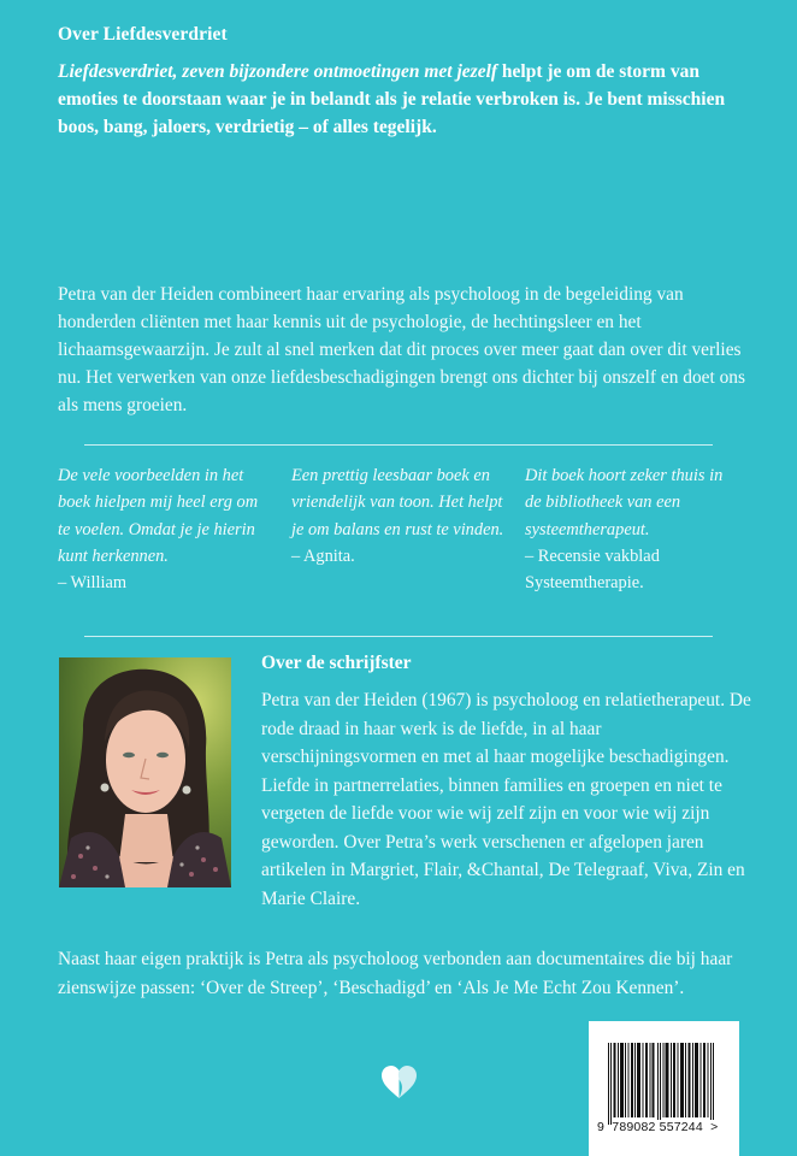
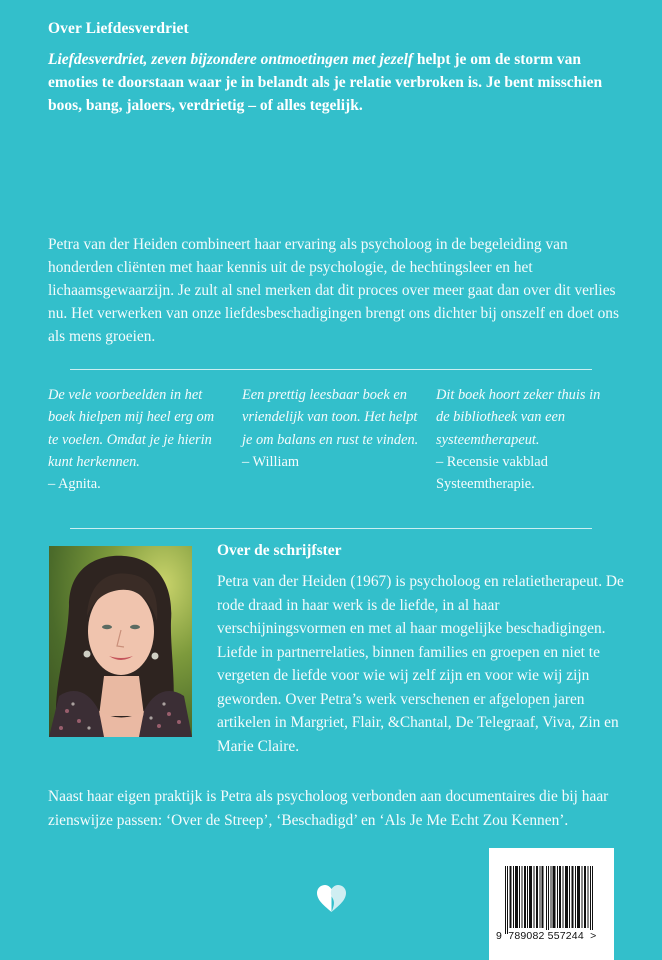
  Over Liefdesverdriet
  Liefdesverdriet, zeven bijzondere ontmoetingen met jezelf helpt je om de storm van emoties te doorstaan waar je in belandt als je relatie verbroken is. Je bent misschien boos, bang, jaloers, verdrietig – of alles tegelijk.
  Petra van der Heiden combineert haar ervaring als psycholoog in de begeleiding van honderden cliënten met haar kennis uit de psychologie, de hechtingsleer en het lichaamsgewaarzijn. Je zult al snel merken dat dit proces over meer gaat dan over dit verlies nu. Het verwerken van onze liefdesbeschadigingen brengt ons dichter bij onszelf en doet ons als mens groeien.
  De vele voorbeelden in het boek hielpen mij heel erg om te voelen. Omdat je je hierin kunt herkennen.
- – William
+ – Agnita.
  Een prettig leesbaar boek en vriendelijk van toon. Het helpt je om balans en rust te vinden.
- – Agnita.
+ – William
  Dit boek hoort zeker thuis in de bibliotheek van een systeemtherapeut.
  – Recensie vakblad Systeemtherapie.
  Over de schrijfster
  Petra van der Heiden (1967) is psycholoog en relatietherapeut. De rode draad in haar werk is de liefde, in al haar verschijningsvormen en met al haar mogelijke beschadigingen. Liefde in partnerrelaties, binnen families en groepen en niet te vergeten de liefde voor wie wij zelf zijn en voor wie wij zijn geworden. Over Petra’s werk verschenen er afgelopen jaren artikelen in Margriet, Flair, &Chantal, De Telegraaf, Viva, Zin en Marie Claire.
  Naast haar eigen praktijk is Petra als psycholoog verbonden aan documentaires die bij haar zienswijze passen: ‘Over de Streep’, ‘Beschadigd’ en ‘Als Je Me Echt Zou Kennen’.
  9 789082 557244 >
